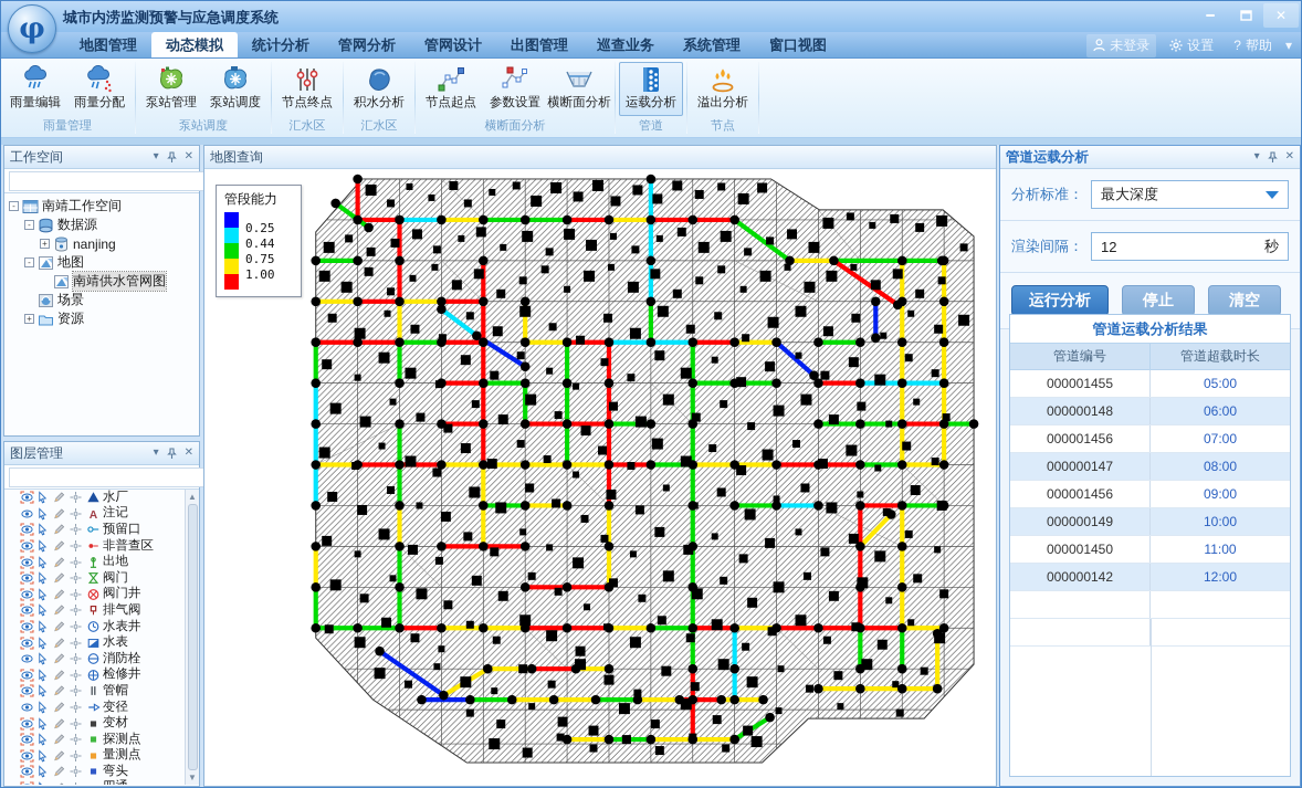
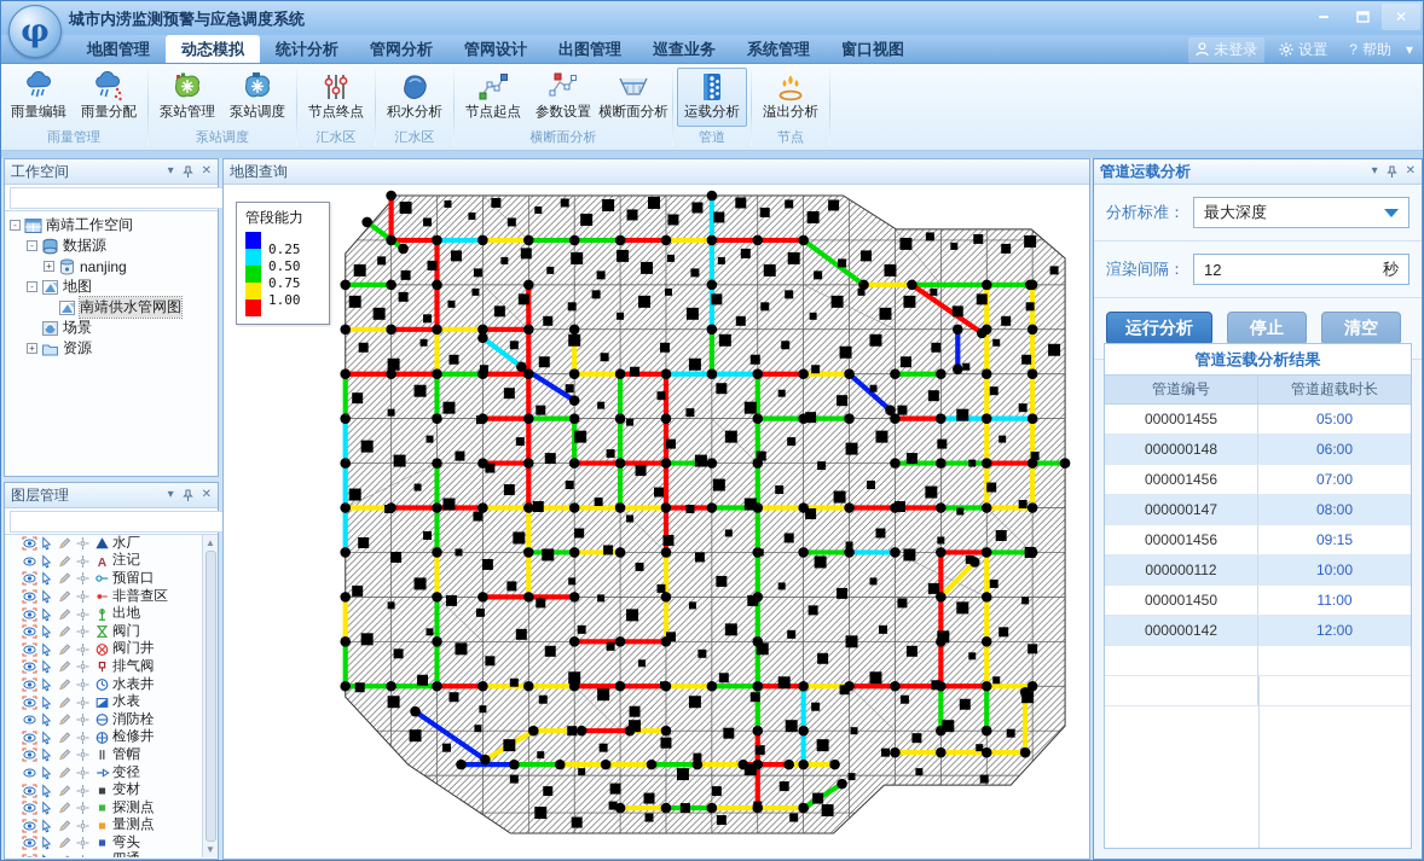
  φ
  城市内涝监测预警与应急调度系统
  ━
  ✕
  地图管理
  动态模拟
  统计分析
  管网分析
  管网设计
  出图管理
  巡查业务
  系统管理
  窗口视图
  未登录
  设置
  ?
  帮助
  ▾
  雨量编辑
  雨量分配
  雨量管理
  泵站管理
  泵站调度
  泵站调度
  节点终点
  汇水区
  积水分析
  汇水区
  节点起点
  参数设置
  横断面分析
  横断面分析
  运载分析
  管道
  溢出分析
  节点
  工作空间
  ▾
  ✕
  -
  南靖工作空间
  -
  数据源
  +
  nanjing
  -
  地图
  南靖供水管网图
  场景
  +
  资源
  图层管理
  ▾
  ✕
  水厂
  A
  注记
  预留口
  非普查区
  出地
  阀门
  阀门井
  排气阀
  水表井
  水表
  消防栓
  检修井
  管帽
  变径
  变材
  探测点
  量测点
  弯头
  ▲
  ▼
  地图查询
  管段能力
  0.25
- 0.44
+ 0.50
  0.75
  1.00
  管道运载分析
  ▾
  ✕
  分析标准：
  最大深度
  渲染间隔：
  12
  秒
  运行分析
  停止
  清空
  管道运载分析结果
  管道编号
  管道超载时长
  000001455
  05:00
  000000148
  06:00
  000001456
  07:00
  000000147
  08:00
  000001456
- 09:00
+ 09:15
- 000000149
+ 000000112
  10:00
  000001450
  11:00
  000000142
  12:00
